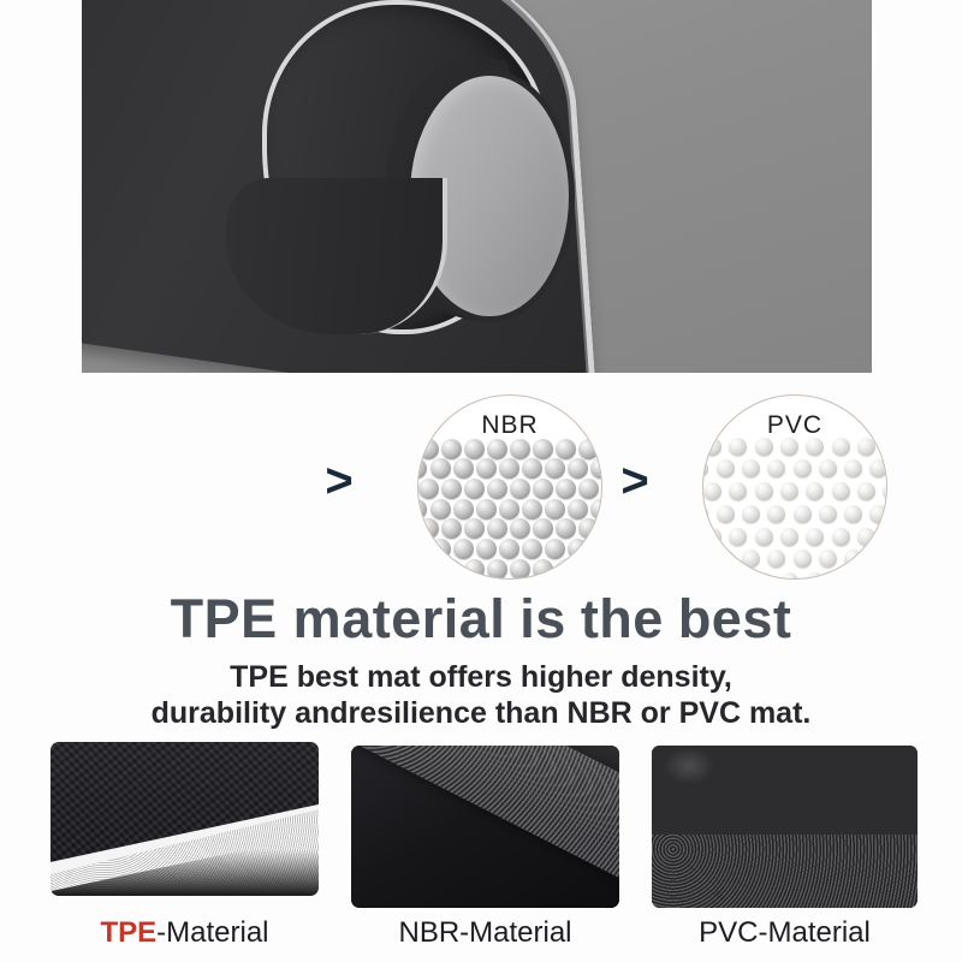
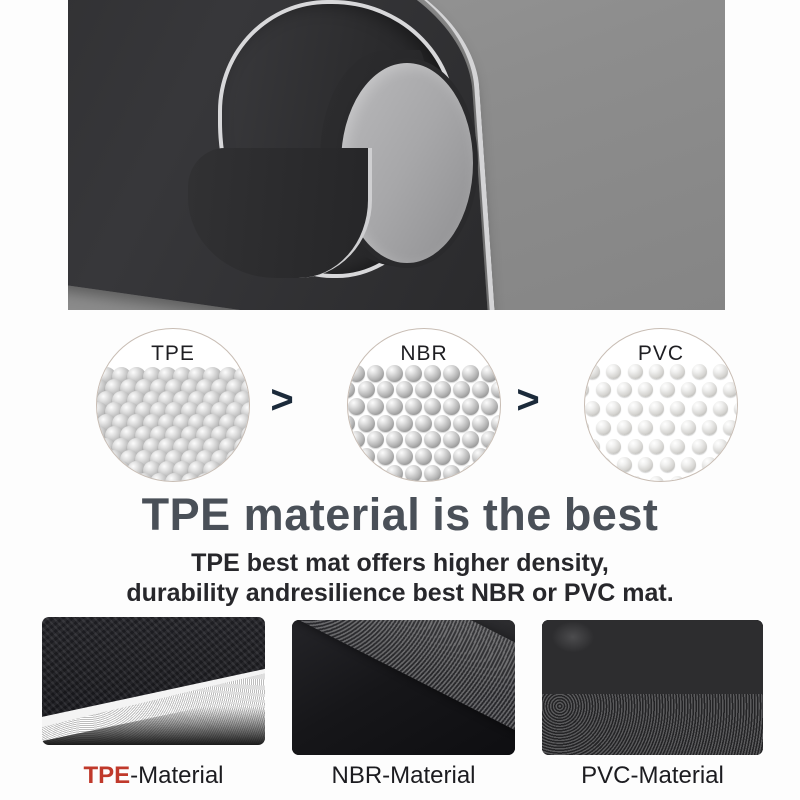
+ TPE
  >
  NBR
  >
  PVC
  TPE material is the best
  TPE best mat offers higher density,
- durability andresilience than NBR or PVC mat.
+ durability andresilience best NBR or PVC mat.
  TPE-Material
  NBR-Material
  PVC-Material
